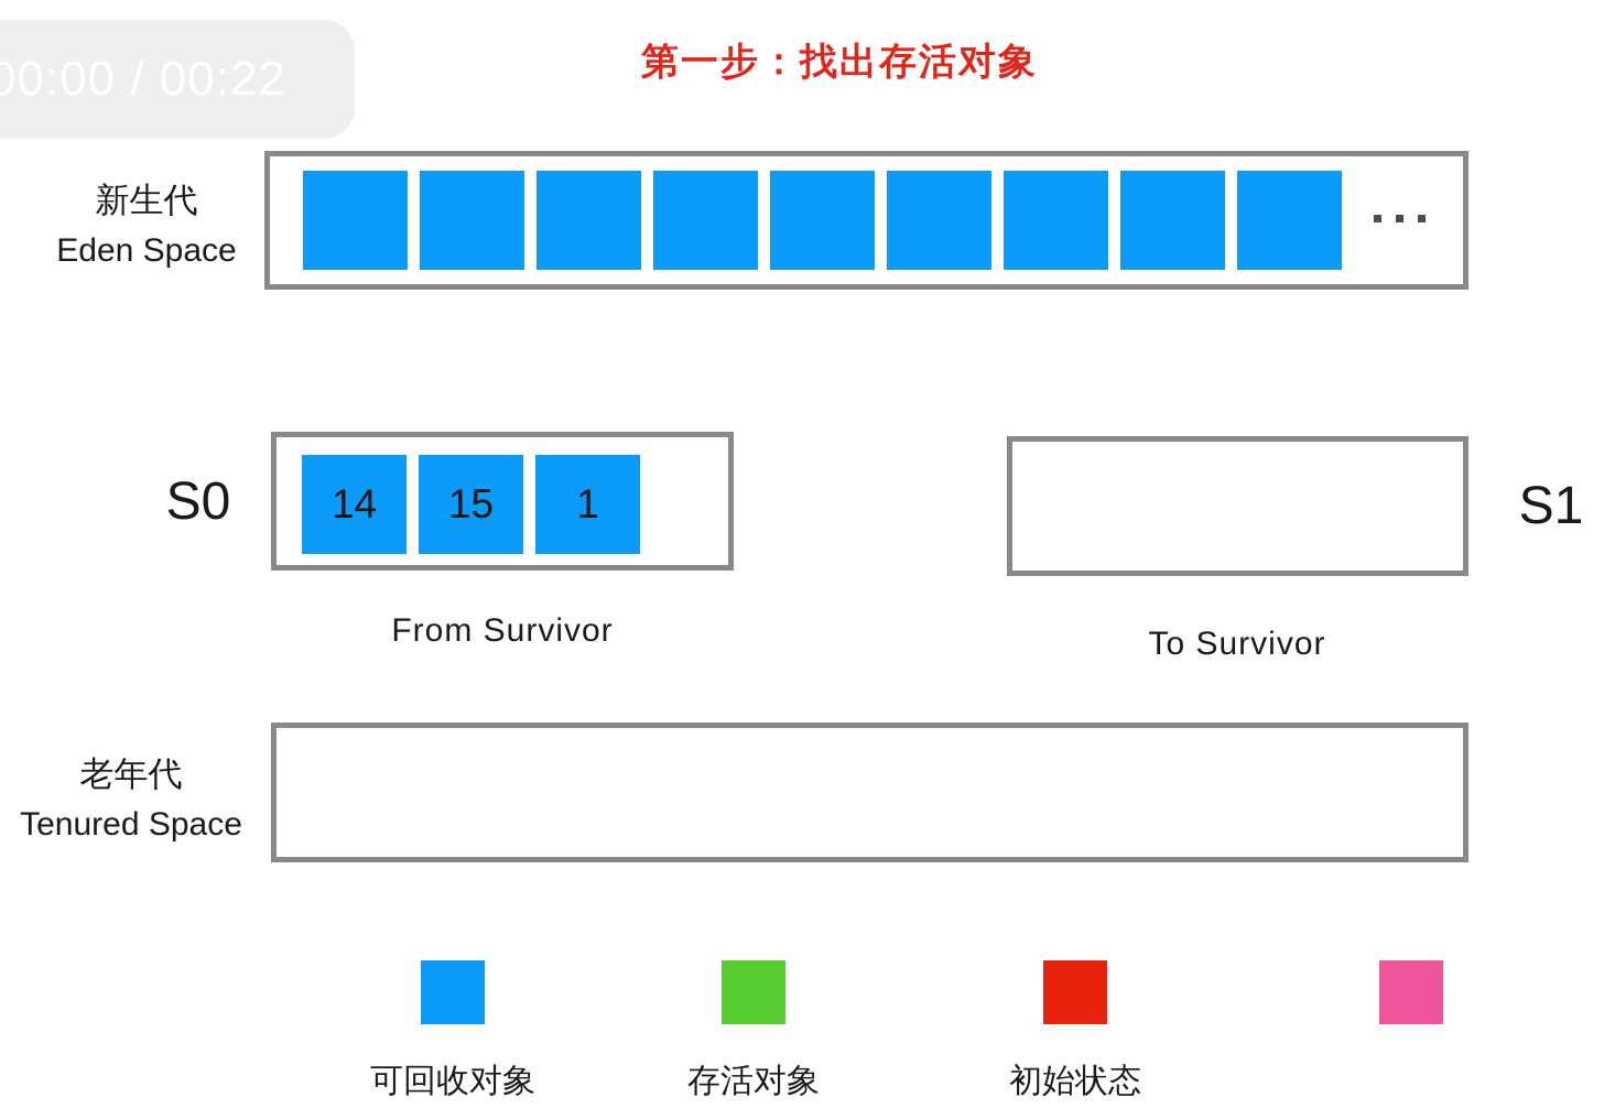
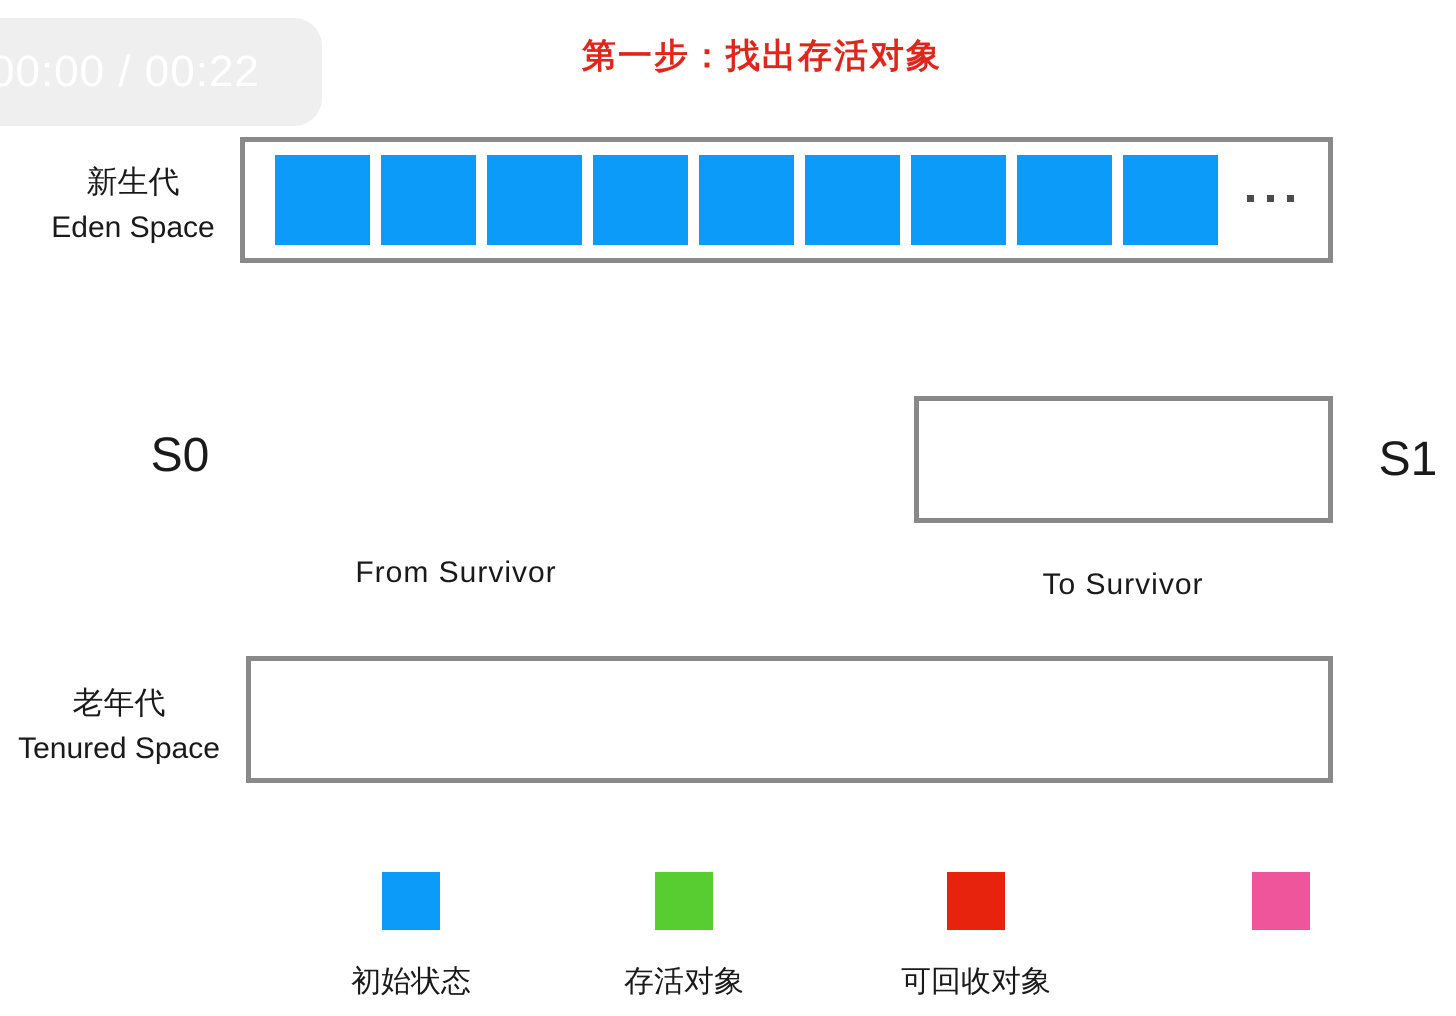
  第一步：找出存活对象
  新生代
  Eden Space
  S0
- 14
- 15
- 1
  From Survivor
  S1
  To Survivor
  老年代
  Tenured Space
- 可回收对象
+ 初始状态
  存活对象
- 初始状态
+ 可回收对象
